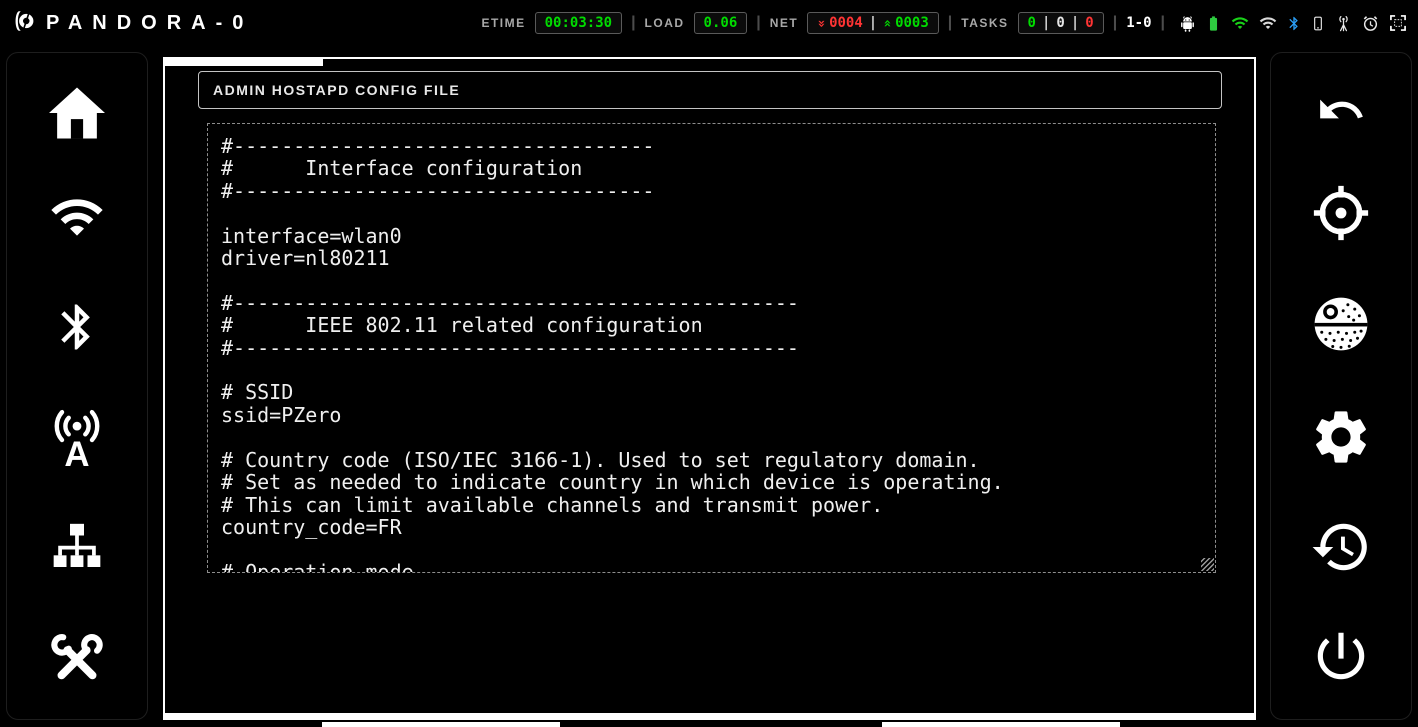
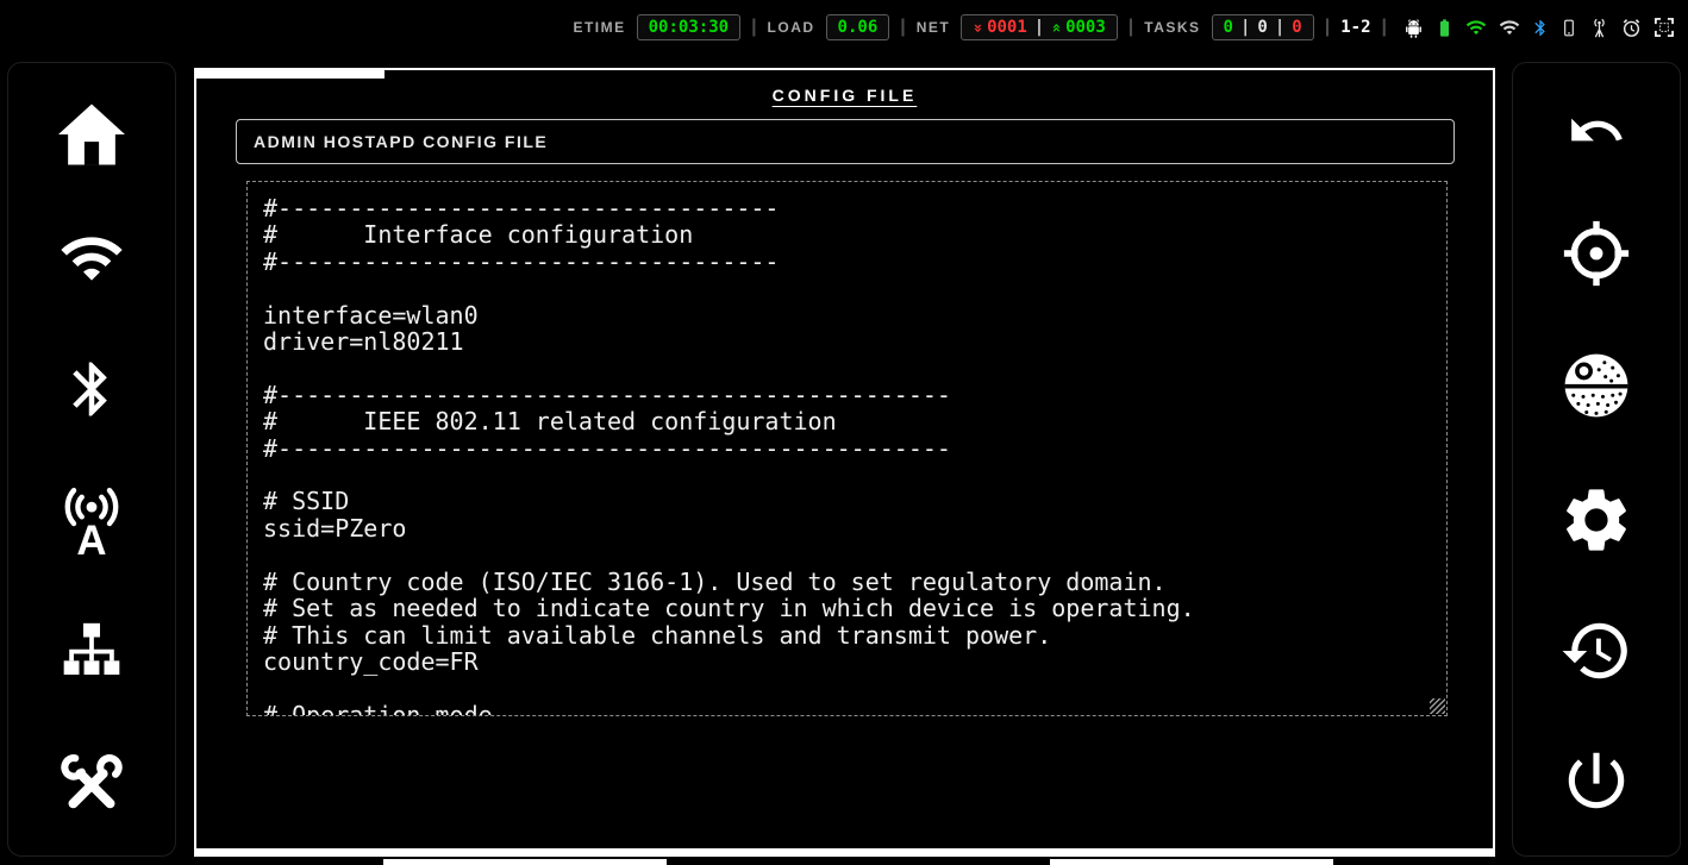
- PANDORA-0
  ETIME
  00:03:30
  |
  LOAD
  0.06
  |
  NET
- 0004
+ 0001
  |
  0003
  |
  TASKS
  0
  |
  0
  |
  0
  |
- 1-0
+ 1-2
  |
  A
+ CONFIG FILE
  ADMIN HOSTAPD CONFIG FILE
  #-----------------------------------
  # Interface configuration
  #-----------------------------------
  interface=wlan0
  driver=nl80211
  #-----------------------------------------------
  # IEEE 802.11 related configuration
  #-----------------------------------------------
  # SSID
  ssid=PZero
  # Country code (ISO/IEC 3166-1). Used to set regulatory domain.
  # Set as needed to indicate country in which device is operating.
  # This can limit available channels and transmit power.
  country_code=FR
